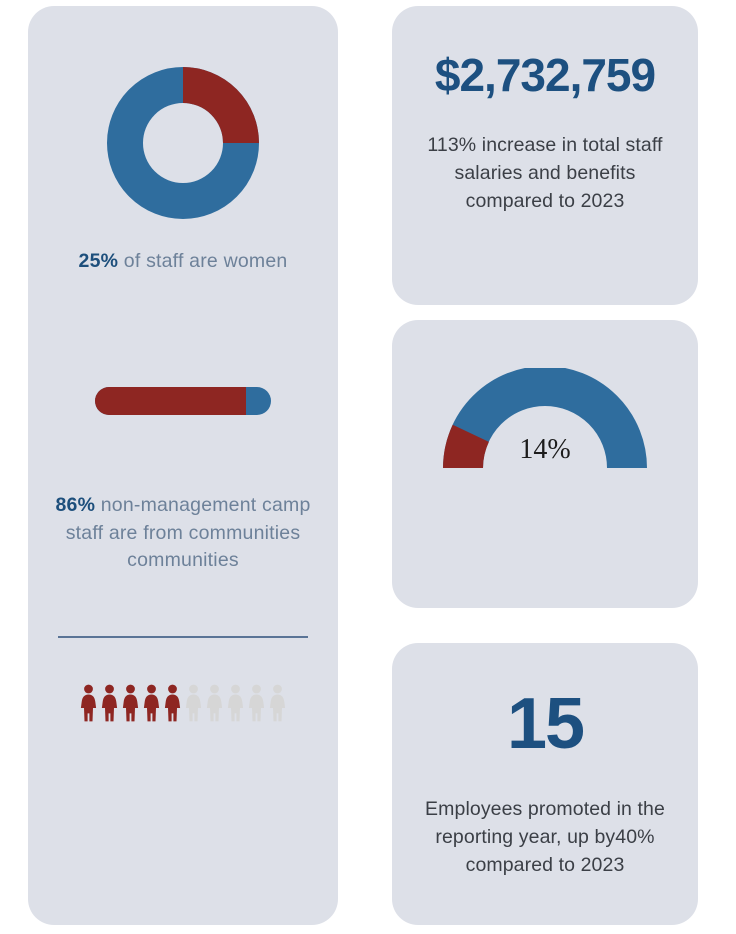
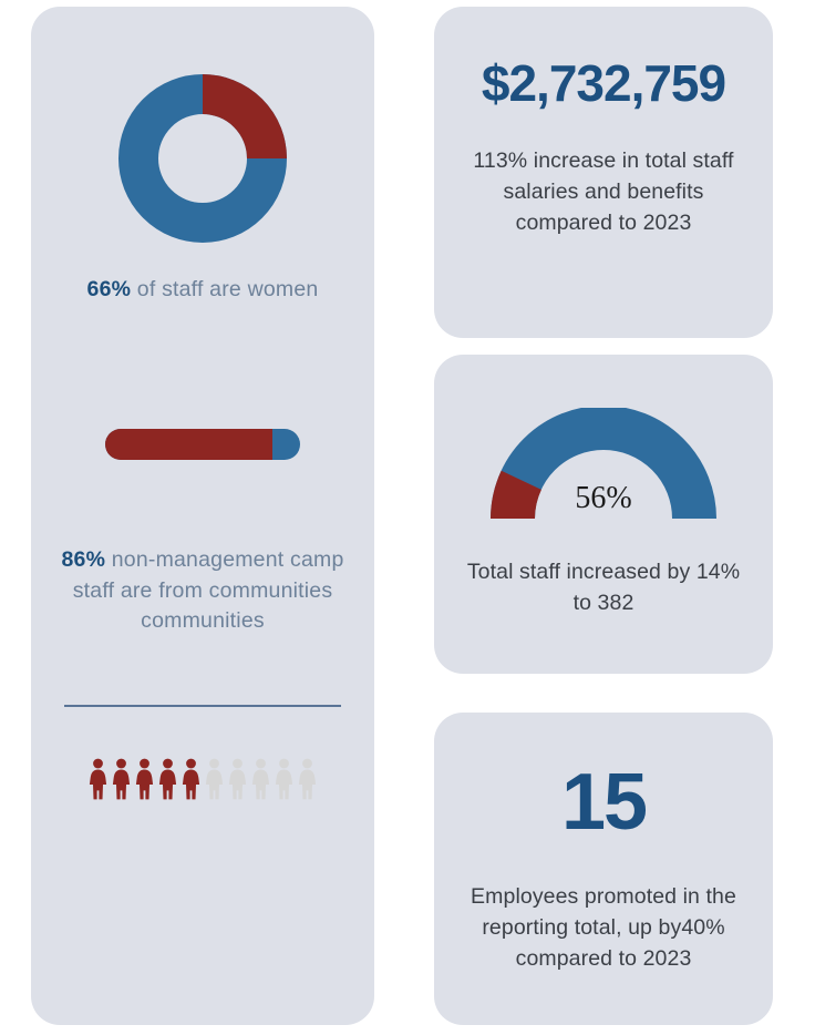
- 25% of staff are women
+ 66% of staff are women
  86% non-management camp staff are from communities communities
  $2,732,759
  113% increase in total staff salaries and benefits compared to 2023
- 14%
+ 56%
+ Total staff increased by 14% to 382
  15
- Employees promoted in the reporting year, up by40% compared to 2023
+ Employees promoted in the reporting total, up by40% compared to 2023
